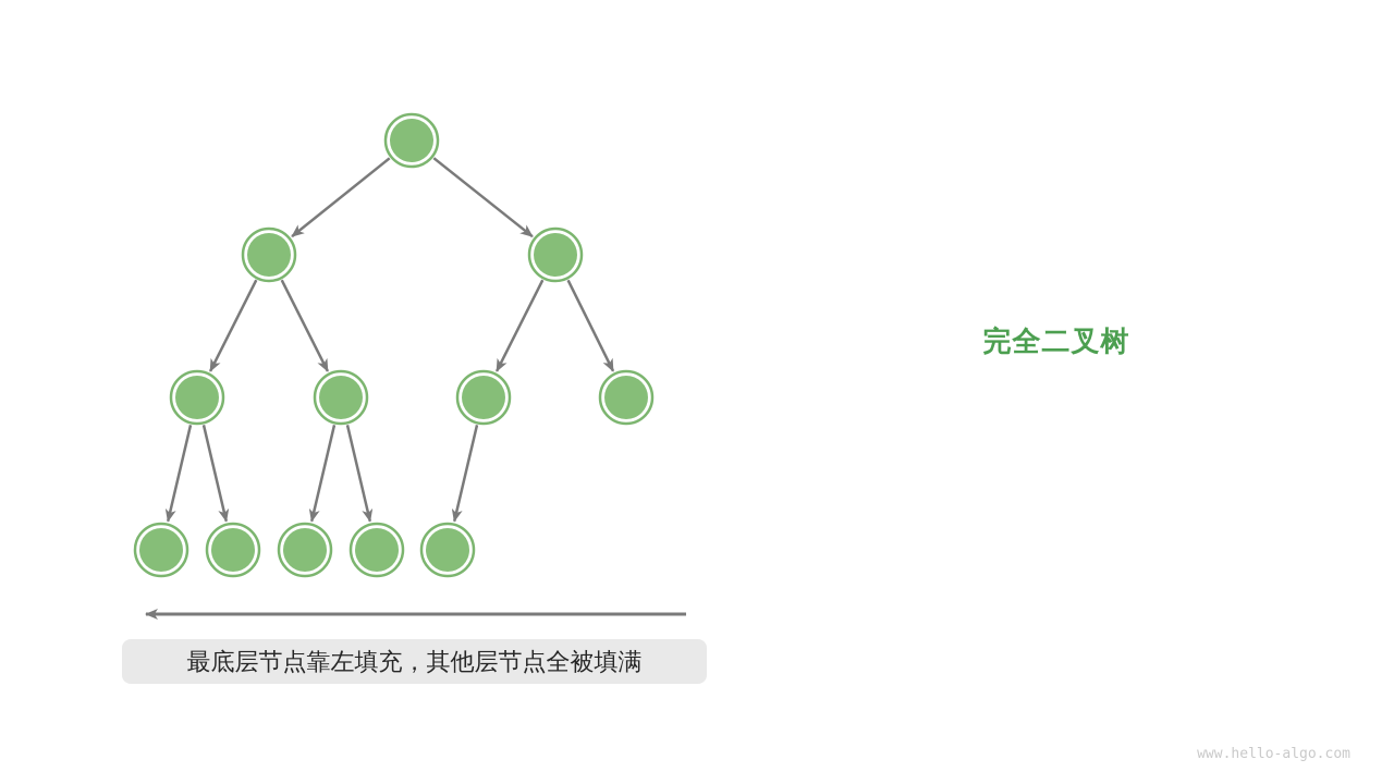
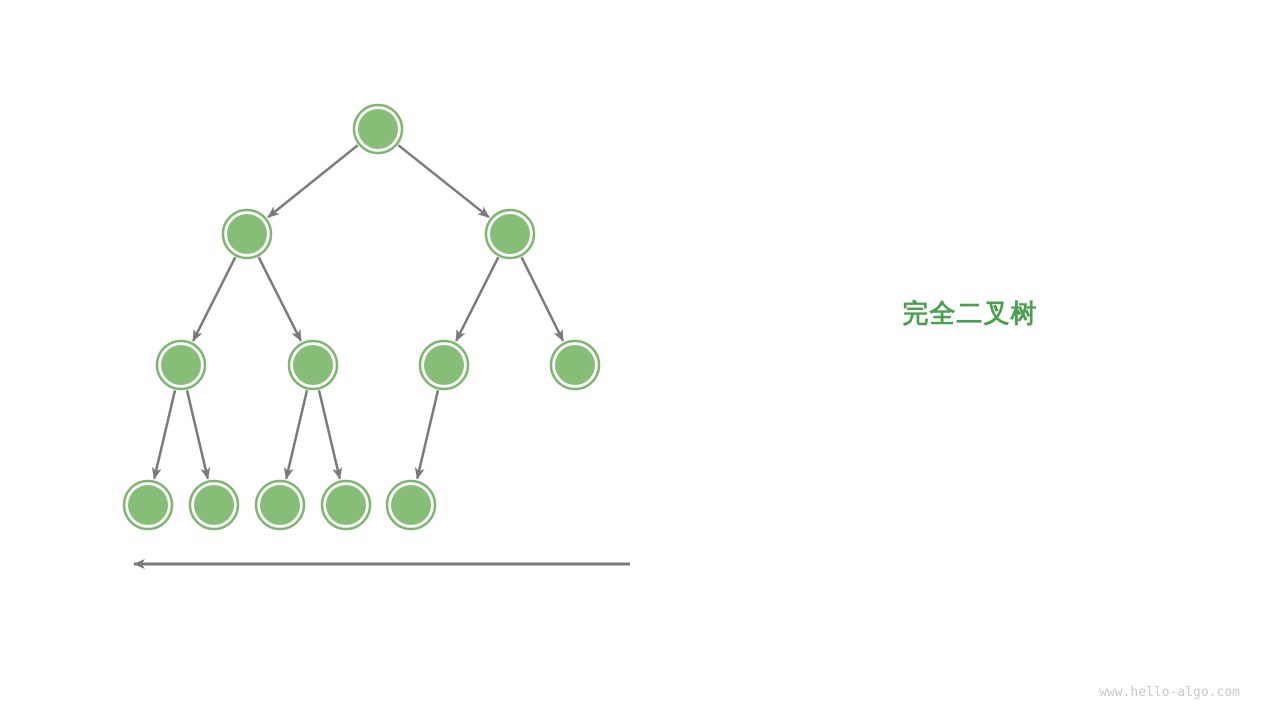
  完全二叉树
- 最底层节点靠左填充，其他层节点全被填满
  www.hello-algo.com
